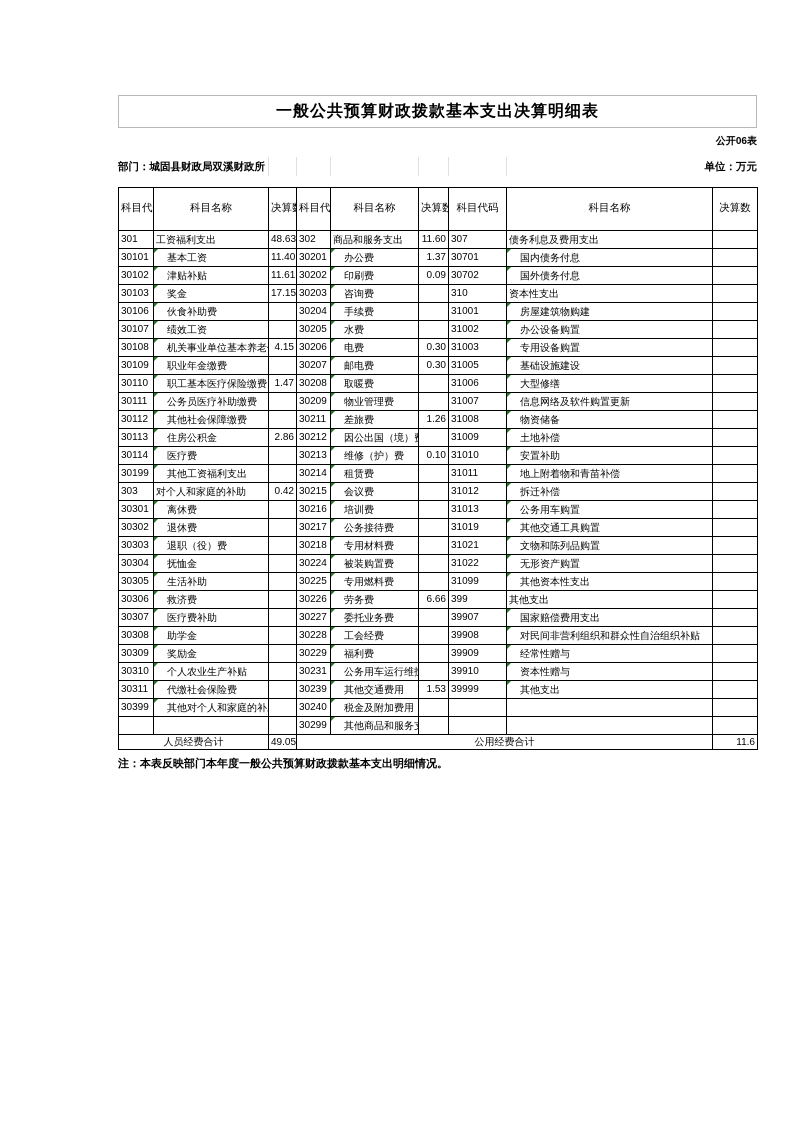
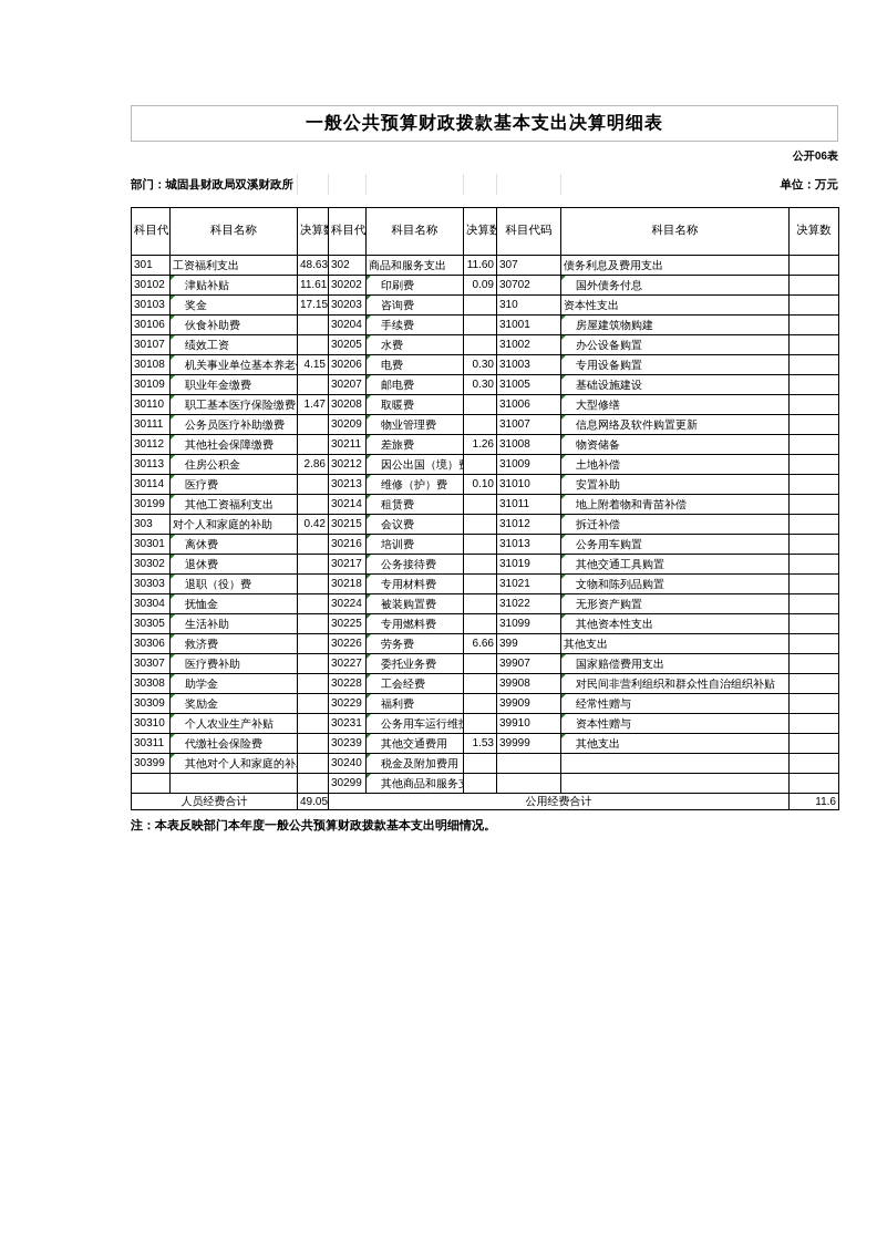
  一般公共预算财政拨款基本支出决算明细表
  公开06表
  部门：城固县财政局双溪财政所
  单位：万元
  科目代	科目名称	决算	科目代	科目名称	决算数	科目代码	科目名称	决算数
  301	工资福利支出	48.63	302	商品和服务支出	11.60	307	债务利息及费用支出
- 30101	基本工资	11.40	30201	办公费	1.37	30701	国内债务付息
  30102	津贴补贴	11.61	30202	印刷费	0.09	30702	国外债务付息
  30103	奖金	17.15	30203	咨询费		310	资本性支出
  30106	伙食补助费		30204	手续费		31001	房屋建筑物购建
  30107	绩效工资		30205	水费		31002	办公设备购置
  30108	机关事业单位基本养老	4.15	30206	电费	0.30	31003	专用设备购置
  30109	职业年金缴费		30207	邮电费	0.30	31005	基础设施建设
  30110	职工基本医疗保险缴费	1.47	30208	取暖费		31006	大型修缮
  30111	公务员医疗补助缴费		30209	物业管理费		31007	信息网络及软件购置更新
  30112	其他社会保障缴费		30211	差旅费	1.26	31008	物资储备
  30113	住房公积金	2.86	30212	因公出国（境）		31009	土地补偿
  30114	医疗费		30213	维修（护）费	0.10	31010	安置补助
  30199	其他工资福利支出		30214	租赁费		31011	地上附着物和青苗补偿
  303	对个人和家庭的补助	0.42	30215	会议费		31012	拆迁补偿
  30301	离休费		30216	培训费		31013	公务用车购置
  30302	退休费		30217	公务接待费		31019	其他交通工具购置
  30303	退职（役）费		30218	专用材料费		31021	文物和陈列品购置
  30304	抚恤金		30224	被装购置费		31022	无形资产购置
  30305	生活补助		30225	专用燃料费		31099	其他资本性支出
  30306	救济费		30226	劳务费	6.66	399	其他支出
  30307	医疗费补助		30227	委托业务费		39907	国家赔偿费用支出
  30308	助学金		30228	工会经费		39908	对民间非营利组织和群众性自治组织补贴
  30309	奖励金		30229	福利费		39909	经常性赠与
  30310	个人农业生产补贴		30231	公务用车运行维		39910	资本性赠与
  30311	代缴社会保险费		30239	其他交通费用	1.53	39999	其他支出
  30399	其他对个人和家庭的补		30240	税金及附加费用
  			30299	其他商品和服务
  人员经费合计	49.05	公用经费合计	11.6
  注：本表反映部门本年度一般公共预算财政拨款基本支出明细情况。
